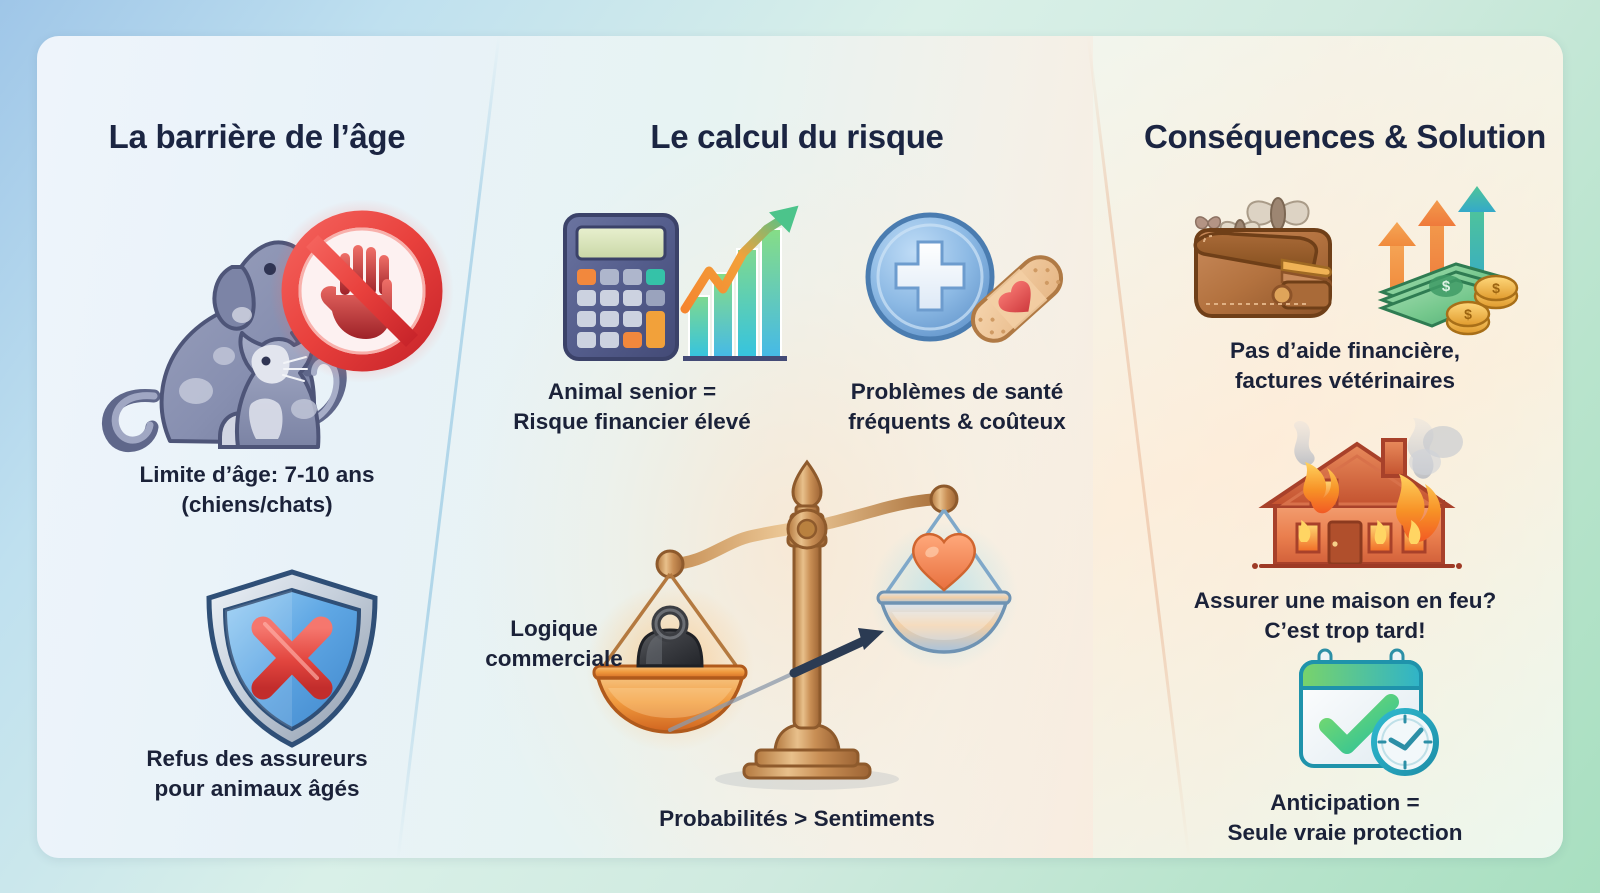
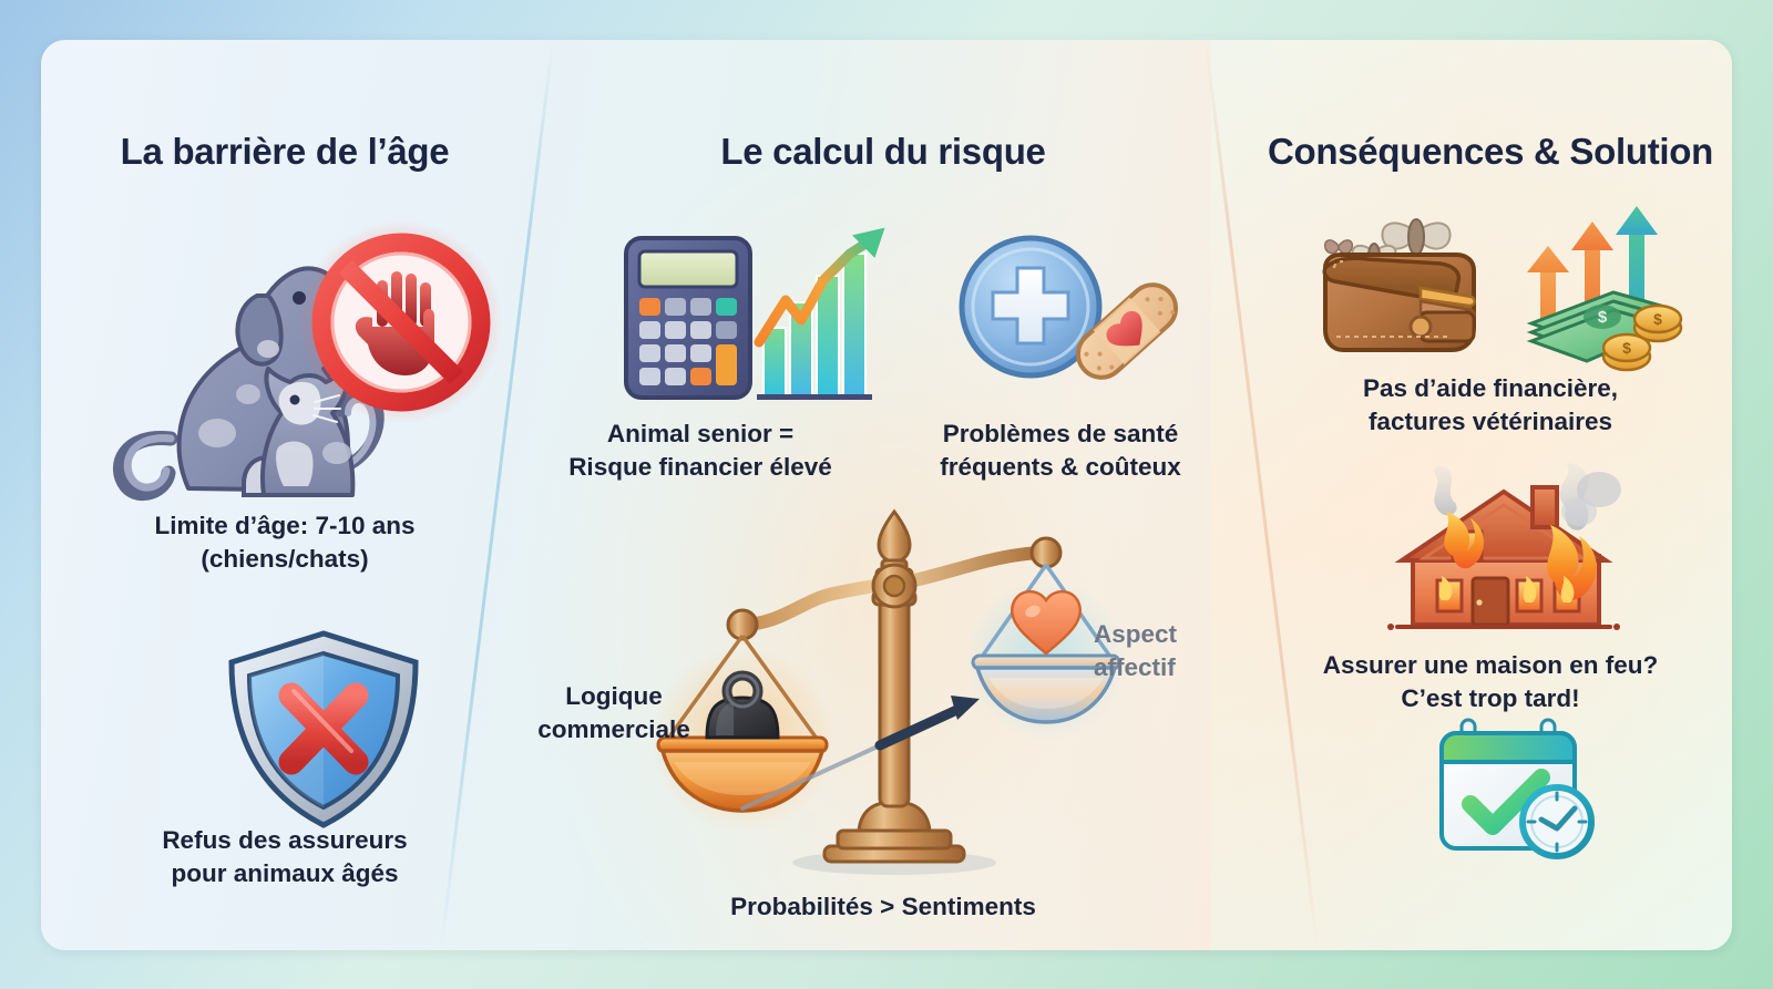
  La barrière de l’âge
  Limite d’âge: 7-10 ans
  (chiens/chats)
  Refus des assureurs
  pour animaux âgés
  Le calcul du risque
  Animal senior =
  Risque financier élevé
  Problèmes de santé
  fréquents & coûteux
  Logique
  commerciale
+ Aspect
+ affectif
  Probabilités > Sentiments
  Conséquences & Solution
  $
  $
  $
  Pas d’aide financière,
  factures vétérinaires
  Assurer une maison en feu?
  C’est trop tard!
- Anticipation =
- Seule vraie protection
